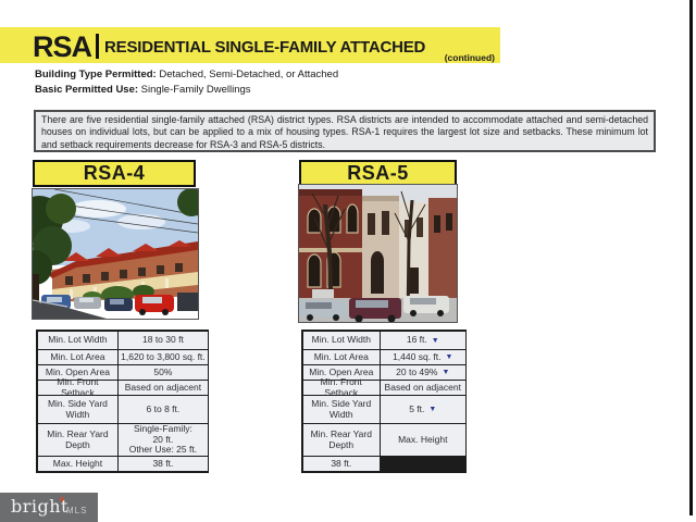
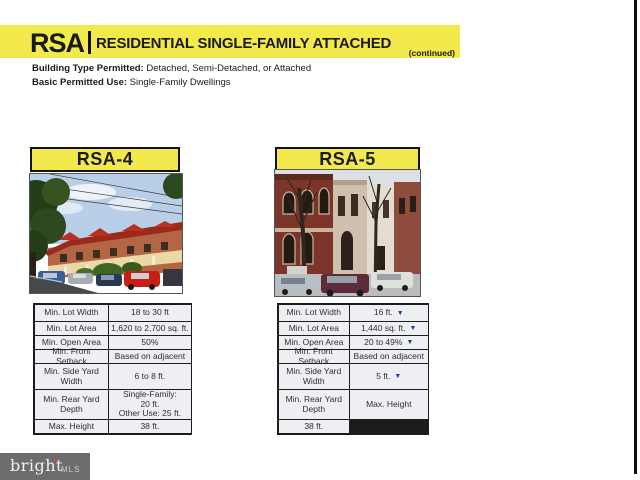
  RSA
  RESIDENTIAL SINGLE-FAMILY ATTACHED
  (continued)
  Building Type Permitted: Detached, Semi-Detached, or Attached
  Basic Permitted Use: Single-Family Dwellings
- There are five residential single-family attached (RSA) district types. RSA districts are intended to accommodate attached and semi-detached houses on individual lots, but can be applied to a mix of housing types. RSA-1 requires the largest lot size and setbacks. These minimum lot and setback requirements decrease for RSA-3 and RSA-5 districts.
  RSA-4
  RSA-5
  Min. Lot Width
  18 to 30 ft
  Min. Lot Area
- 1,620 to 3,800 sq. ft.
+ 1,620 to 2,700 sq. ft.
  Min. Open Area
  50%
  Min. Front Setback
  Based on adjacent
  Min. Side Yard Width
  6 to 8 ft.
  Min. Rear Yard Depth
  Single-Family:
  20 ft.
  Other Use: 25 ft.
  Max. Height
  38 ft.
  Min. Lot Width
  16 ft.
  Min. Lot Area
  1,440 sq. ft.
  Min. Open Area
  20 to 49%
  Min. Front Setback
  Based on adjacent
  Min. Side Yard Width
  5 ft.
  Min. Rear Yard Depth
  Max. Height
  38 ft.
  bright
  MLS
